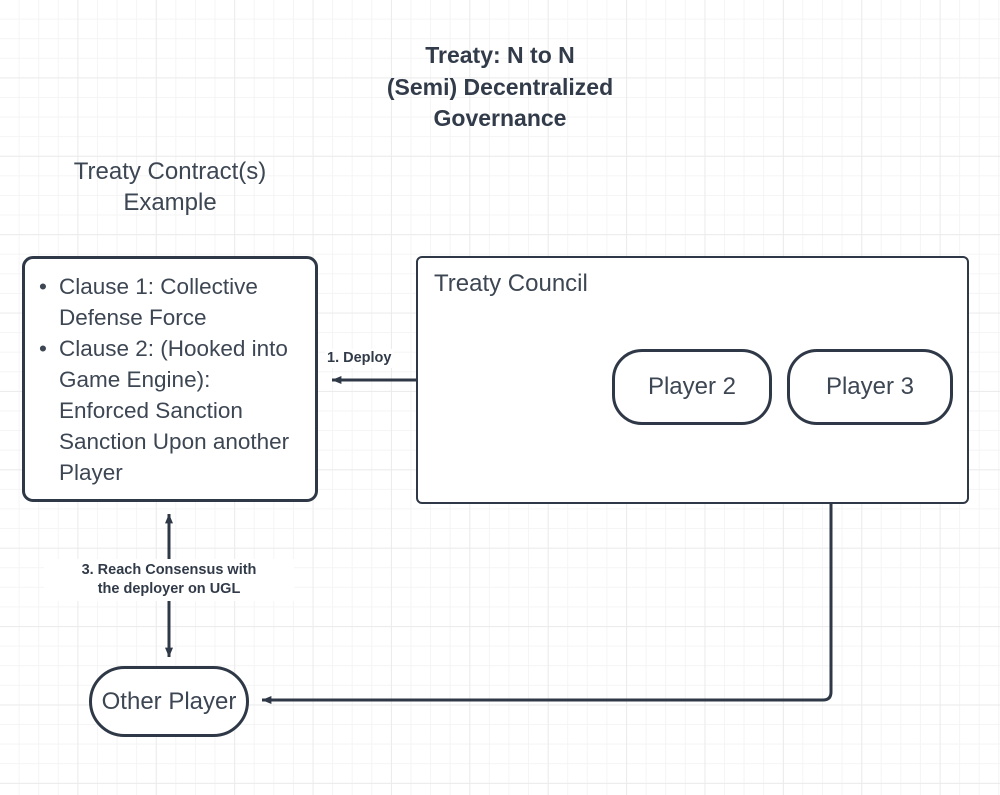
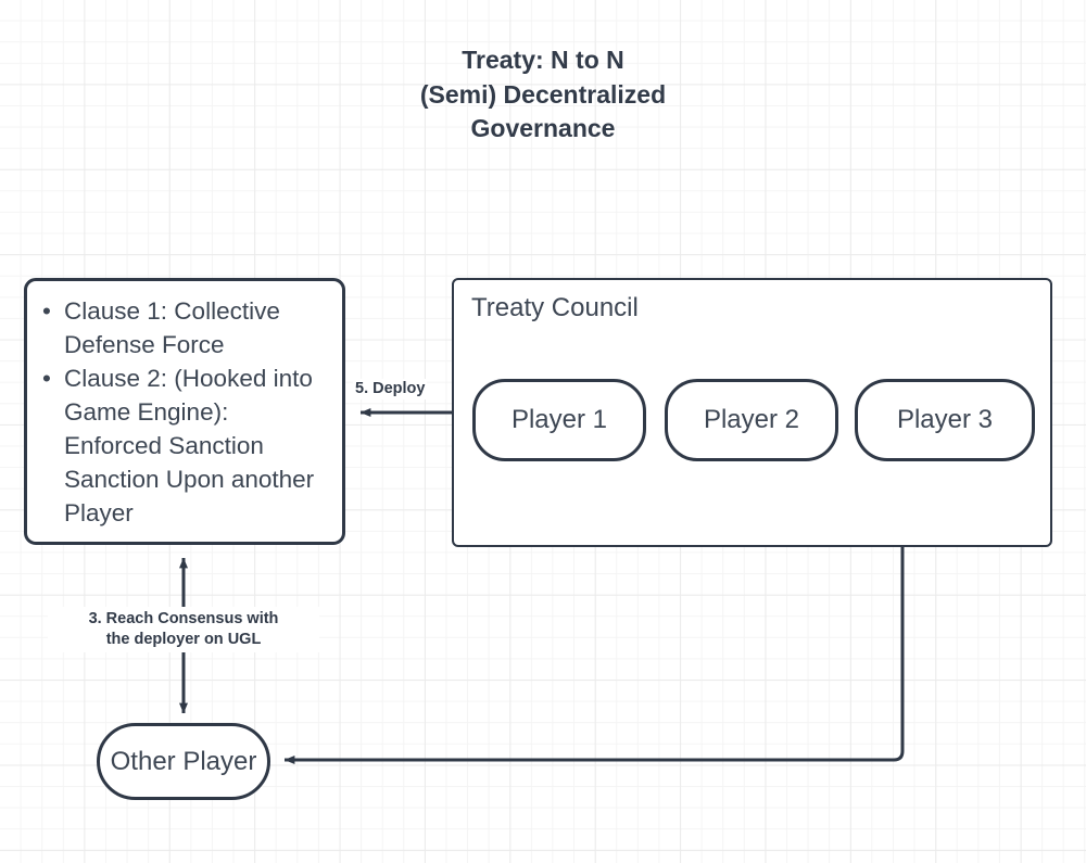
  Treaty: N to N
  (Semi) Decentralized
  Governance
- Treaty Contract(s)
- Example
  Clause 1: Collective Defense Force
  Clause 2: (Hooked into Game Engine): Enforced Sanction Sanction Upon another Player
  Treaty Council
+ Player 1
  Player 2
  Player 3
  Other Player
- 1. Deploy
+ 5. Deploy
  3. Reach Consensus with
  the deployer on UGL
